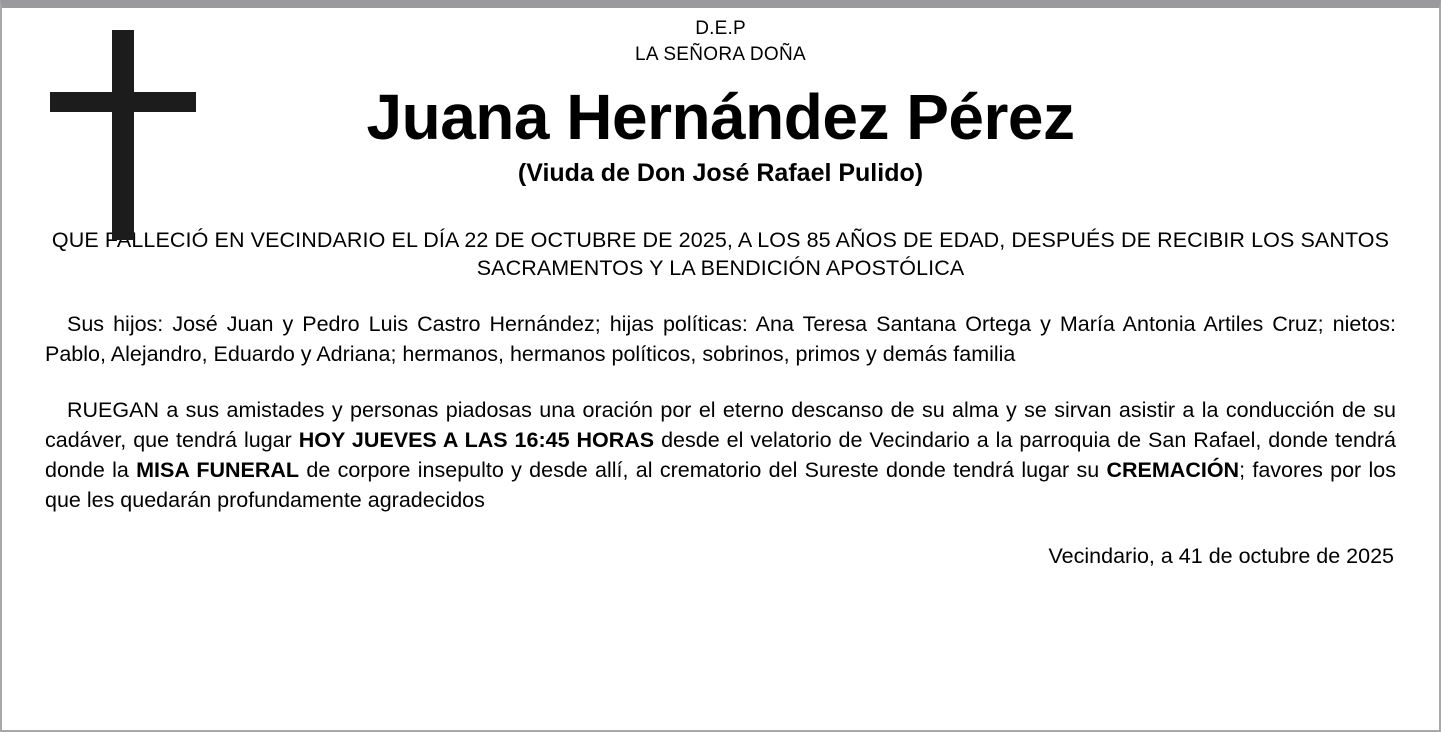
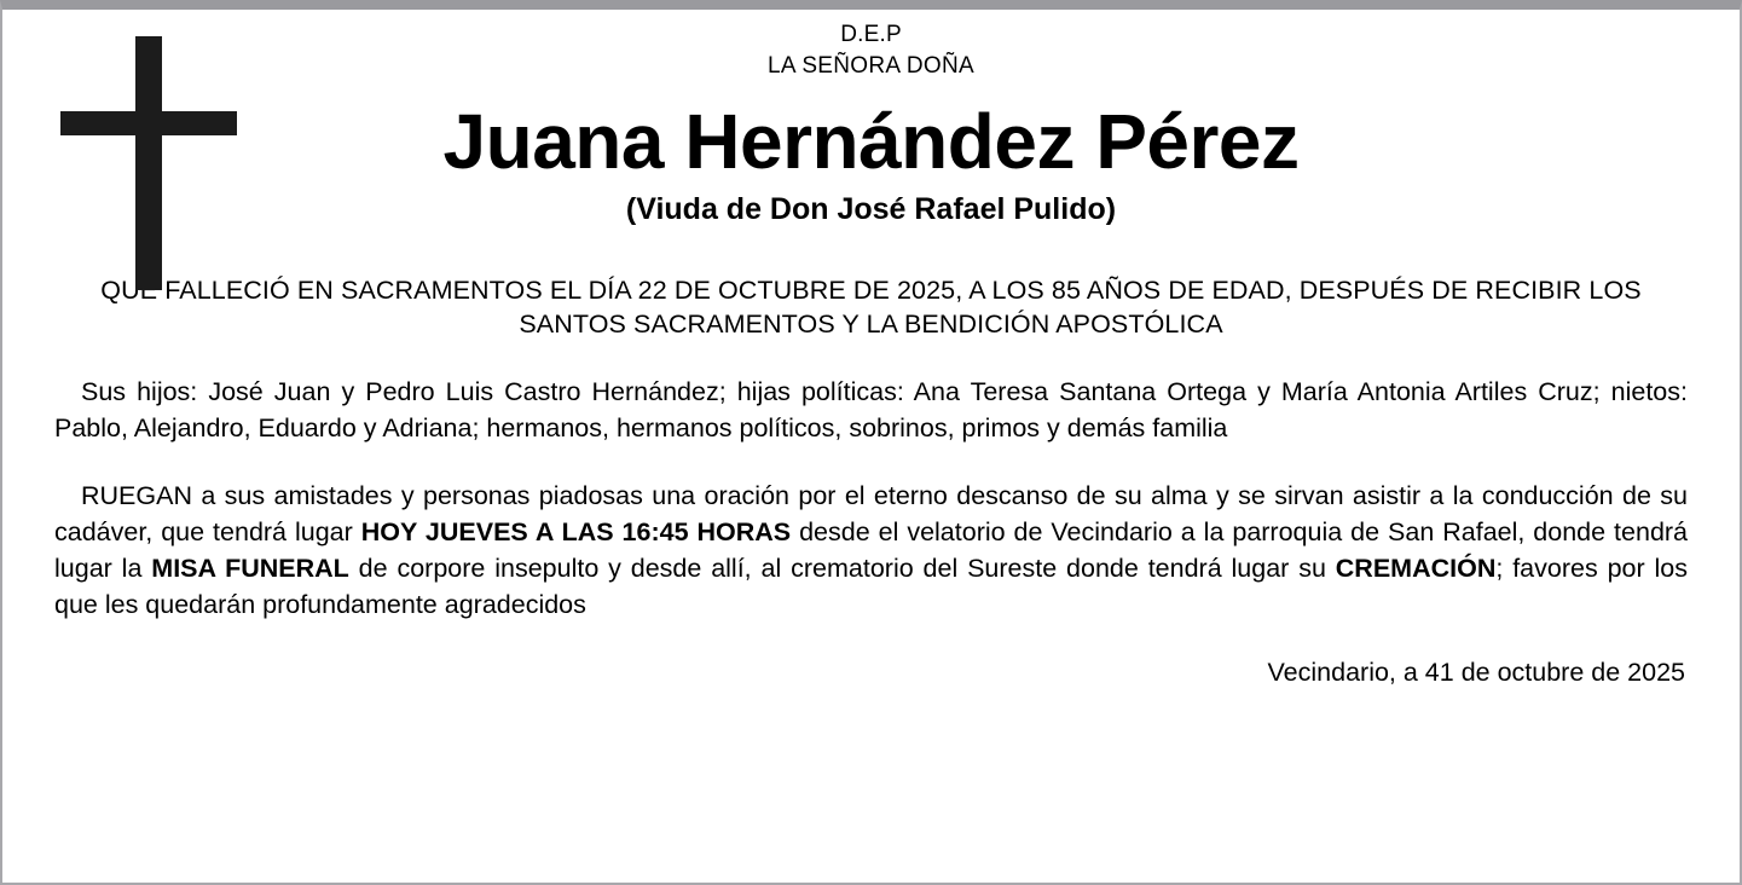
  D.E.P
  LA SEÑORA DOÑA
  Juana Hernández Pérez
  (Viuda de Don José Rafael Pulido)
- QUE FALLECIÓ EN VECINDARIO EL DÍA 22 DE OCTUBRE DE 2025, A LOS 85 AÑOS DE EDAD, DESPUÉS DE RECIBIR LOS SANTOS SACRAMENTOS Y LA BENDICIÓN APOSTÓLICA
+ QUE FALLECIÓ EN SACRAMENTOS EL DÍA 22 DE OCTUBRE DE 2025, A LOS 85 AÑOS DE EDAD, DESPUÉS DE RECIBIR LOS SANTOS SACRAMENTOS Y LA BENDICIÓN APOSTÓLICA
  Sus hijos: José Juan y Pedro Luis Castro Hernández; hijas políticas: Ana Teresa Santana Ortega y María Antonia Artiles Cruz; nietos: Pablo, Alejandro, Eduardo y Adriana; hermanos, hermanos políticos, sobrinos, primos y demás familia
- RUEGAN a sus amistades y personas piadosas una oración por el eterno descanso de su alma y se sirvan asistir a la conducción de su cadáver, que tendrá lugar HOY JUEVES A LAS 16:45 HORAS desde el velatorio de Vecindario a la parroquia de San Rafael, donde tendrá donde la MISA FUNERAL de corpore insepulto y desde allí, al crematorio del Sureste donde tendrá lugar su CREMACIÓN; favores por los que les quedarán profundamente agradecidos
+ RUEGAN a sus amistades y personas piadosas una oración por el eterno descanso de su alma y se sirvan asistir a la conducción de su cadáver, que tendrá lugar HOY JUEVES A LAS 16:45 HORAS desde el velatorio de Vecindario a la parroquia de San Rafael, donde tendrá lugar la MISA FUNERAL de corpore insepulto y desde allí, al crematorio del Sureste donde tendrá lugar su CREMACIÓN; favores por los que les quedarán profundamente agradecidos
  Vecindario, a 41 de octubre de 2025
